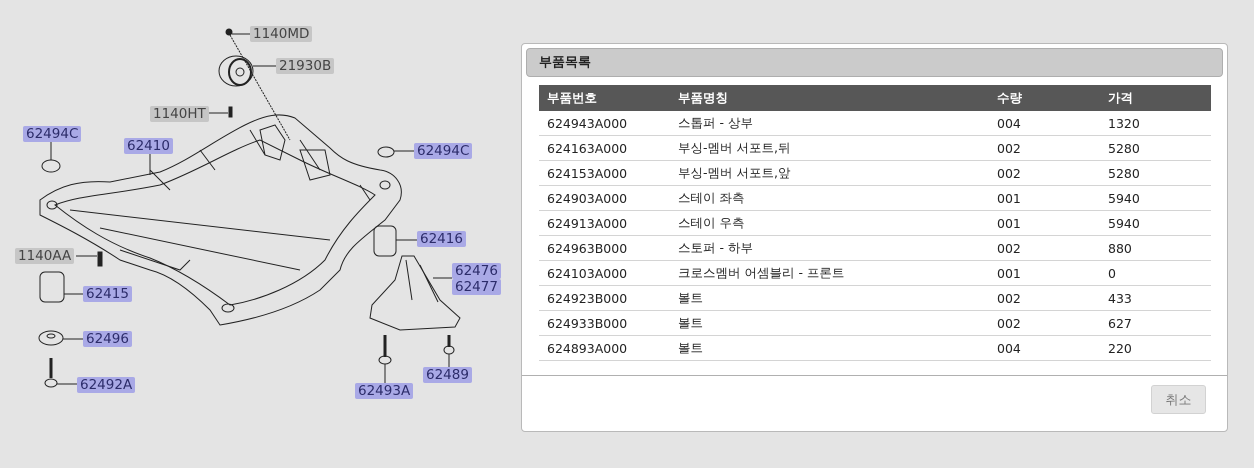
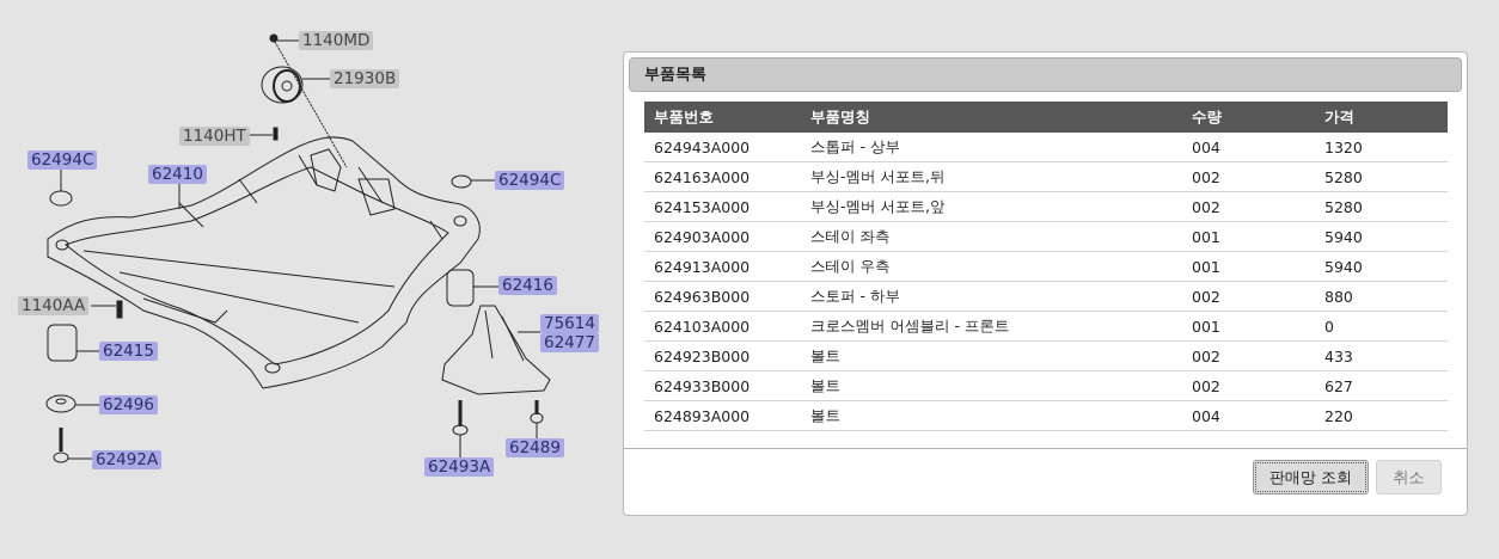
  1140MD
  21930B
  1140HT
  62494C
  62410
  62494C
  62416
  1140AA
- 62476
+ 75614
  62477
  62415
  62496
  62492A
  62489
  62493A
  부품목록
  부품번호	부품명칭	수량	가격
  624943A000	스톱퍼 - 상부	004	1320
  624163A000	부싱-멤버 서포트,뒤	002	5280
  624153A000	부싱-멤버 서포트,앞	002	5280
  624903A000	스테이 좌측	001	5940
  624913A000	스테이 우측	001	5940
  624963B000	스토퍼 - 하부	002	880
  624103A000	크로스멤버 어셈블리 - 프론트	001	0
  624923B000	볼트	002	433
  624933B000	볼트	002	627
  624893A000	볼트	004	220
+ 판매망 조회
  취소
